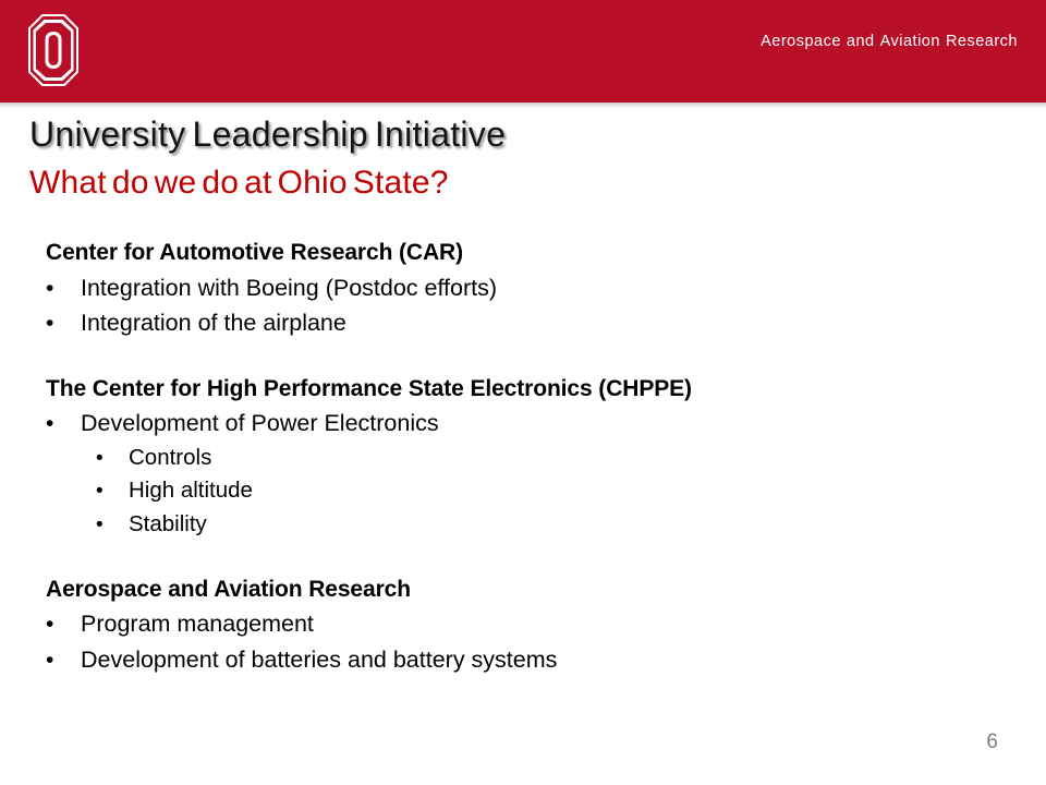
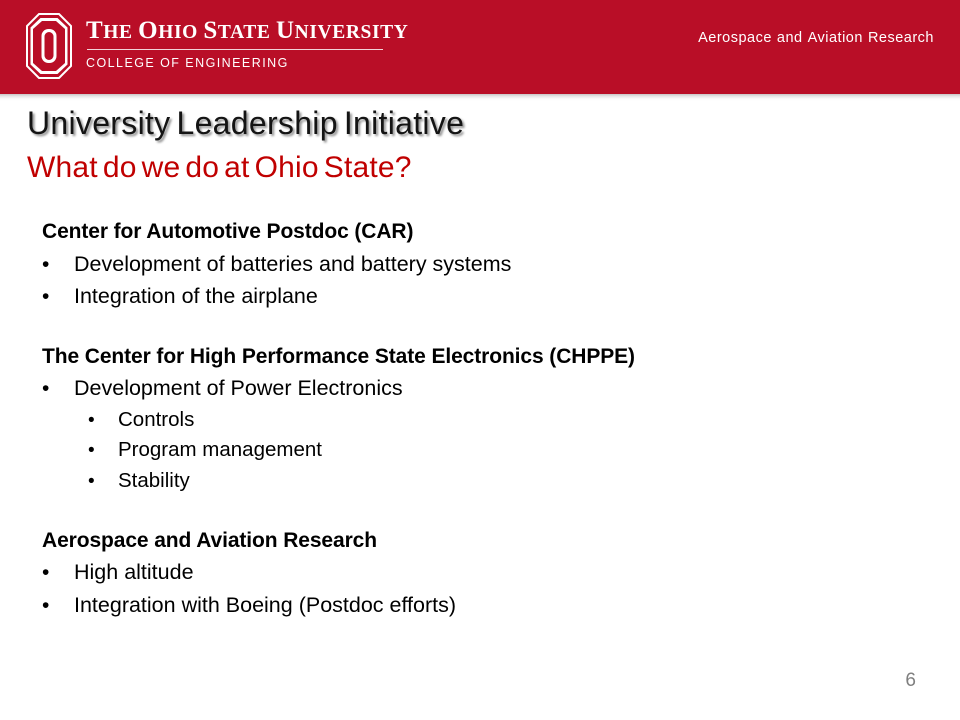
+ THE OHIO STATE UNIVERSITY
+ COLLEGE OF ENGINEERING
  Aerospace and Aviation Research
  University Leadership Initiative
  What do we do at Ohio State?
- Center for Automotive Research (CAR)
+ Center for Automotive Postdoc (CAR)
  •
- Integration with Boeing (Postdoc efforts)
+ Development of batteries and battery systems
  •
  Integration of the airplane
  The Center for High Performance State Electronics (CHPPE)
  •
  Development of Power Electronics
  •
  Controls
  •
- High altitude
+ Program management
  •
  Stability
  Aerospace and Aviation Research
  •
- Program management
+ High altitude
  •
- Development of batteries and battery systems
+ Integration with Boeing (Postdoc efforts)
  6
